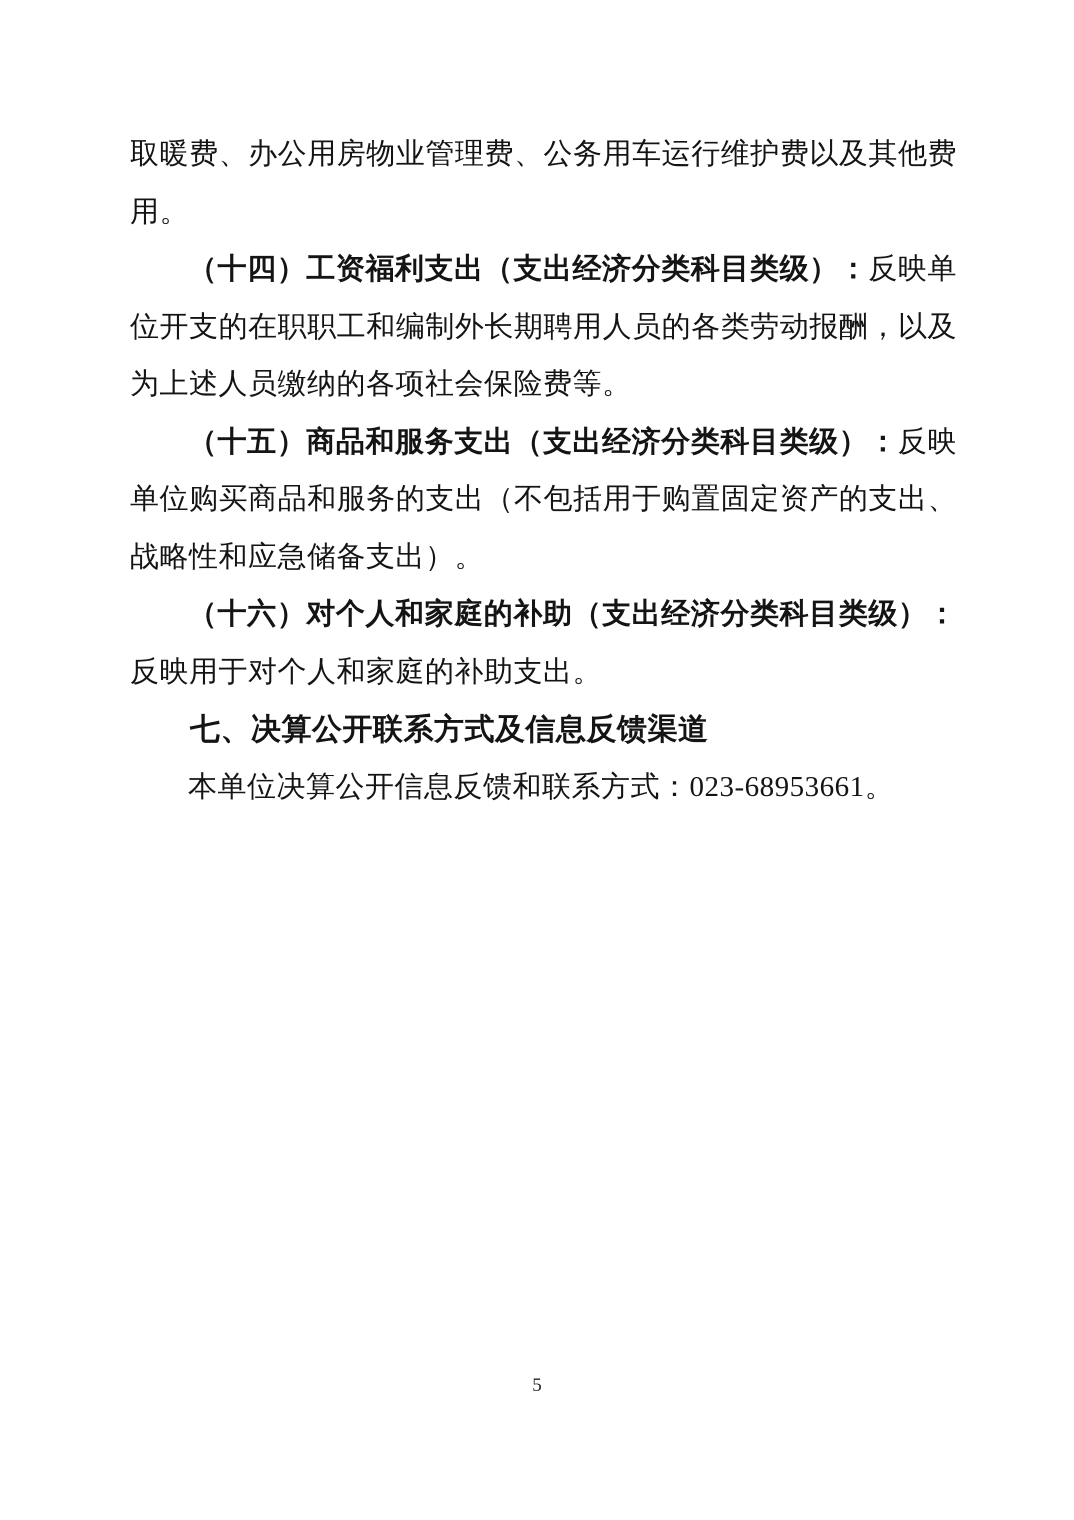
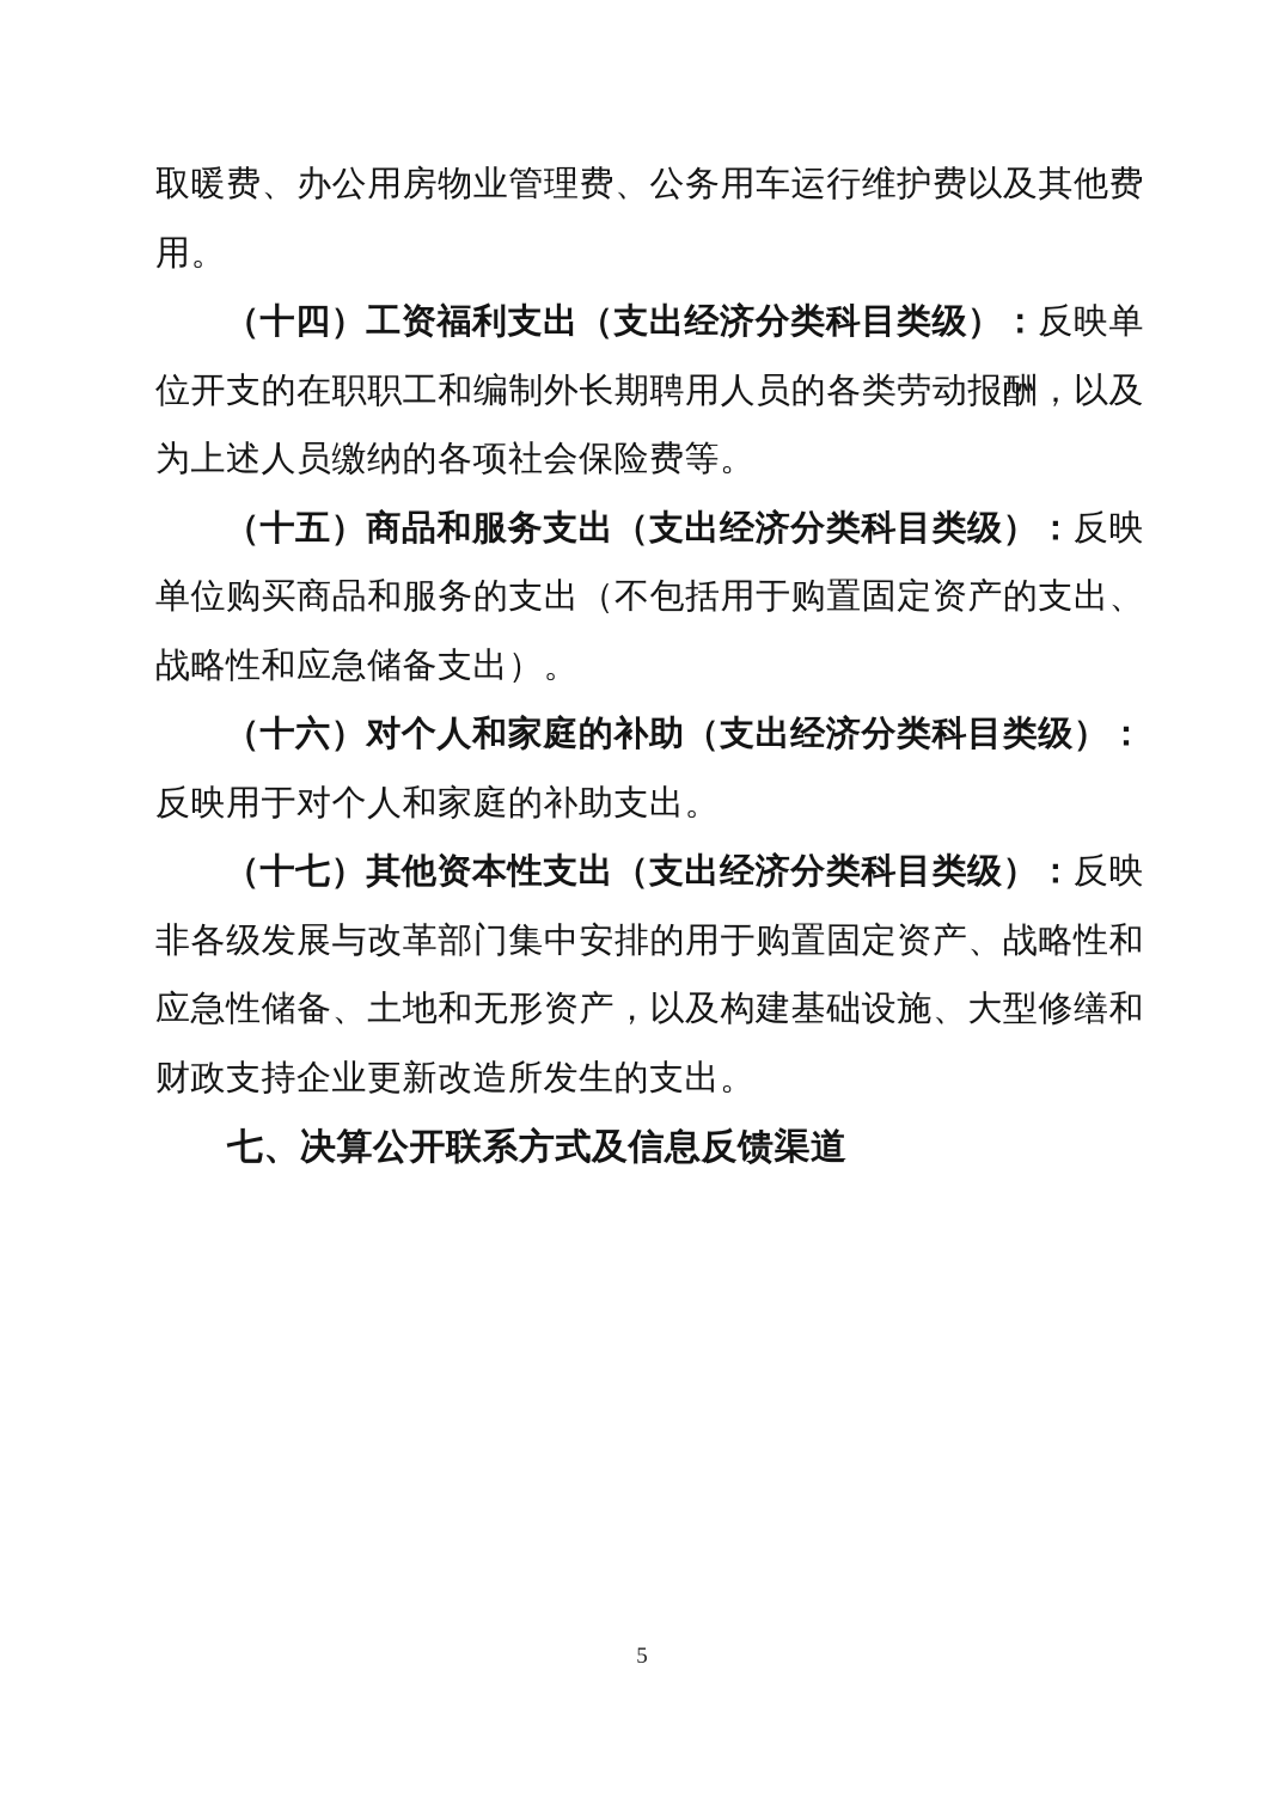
  取暖费、办公用房物业管理费、公务用车运行维护费以及其他费用。
  （十四）工资福利支出（支出经济分类科目类级）：反映单位开支的在职职工和编制外长期聘用人员的各类劳动报酬，以及为上述人员缴纳的各项社会保险费等。
  （十五）商品和服务支出（支出经济分类科目类级）：反映单位购买商品和服务的支出（不包括用于购置固定资产的支出、战略性和应急储备支出）。
  （十六）对个人和家庭的补助（支出经济分类科目类级）：反映用于对个人和家庭的补助支出。
+ （十七）其他资本性支出（支出经济分类科目类级）：反映非各级发展与改革部门集中安排的用于购置固定资产、战略性和应急性储备、土地和无形资产，以及构建基础设施、大型修缮和财政支持企业更新改造所发生的支出。
  七、决算公开联系方式及信息反馈渠道
- 本单位决算公开信息反馈和联系方式：023-68953661。
  5
